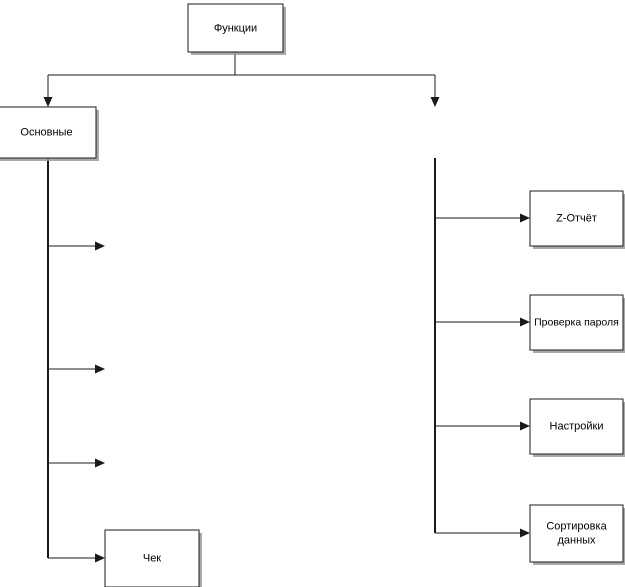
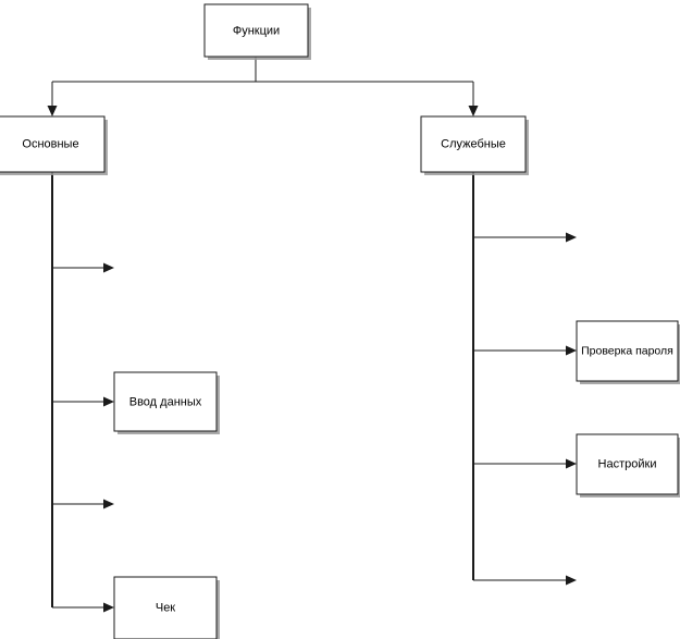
  Функции
  Основные
+ Служебные
+ Ввод данных
  Чек
- Z-Отчёт
  Проверка пароля
  Настройки
- Сортировка
- данных
